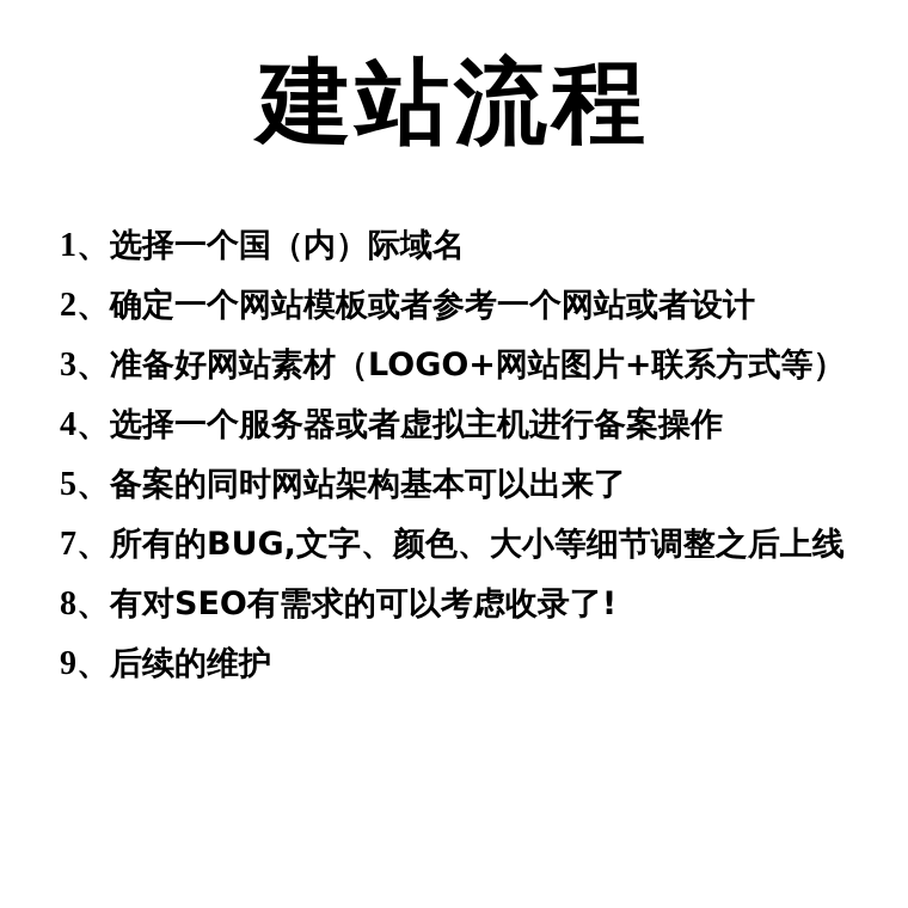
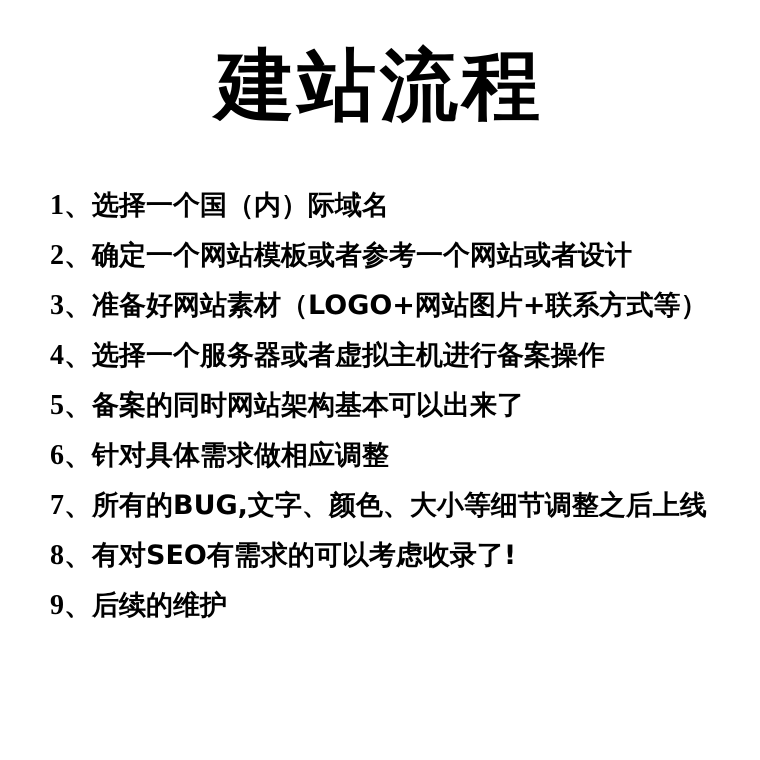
  建站流程
  1、
  选择一个国（内）际域名
  2、
  确定一个网站模板或者参考一个网站或者设计
  3、
  准备好网站素材（LOGO+网站图片+联系方式等）
  4、
  选择一个服务器或者虚拟主机进行备案操作
  5、
  备案的同时网站架构基本可以出来了
+ 6、
+ 针对具体需求做相应调整
  7、
  所有的BUG,文字、颜色、大小等细节调整之后上线
  8、
  有对SEO有需求的可以考虑收录了!
  9、
  后续的维护
